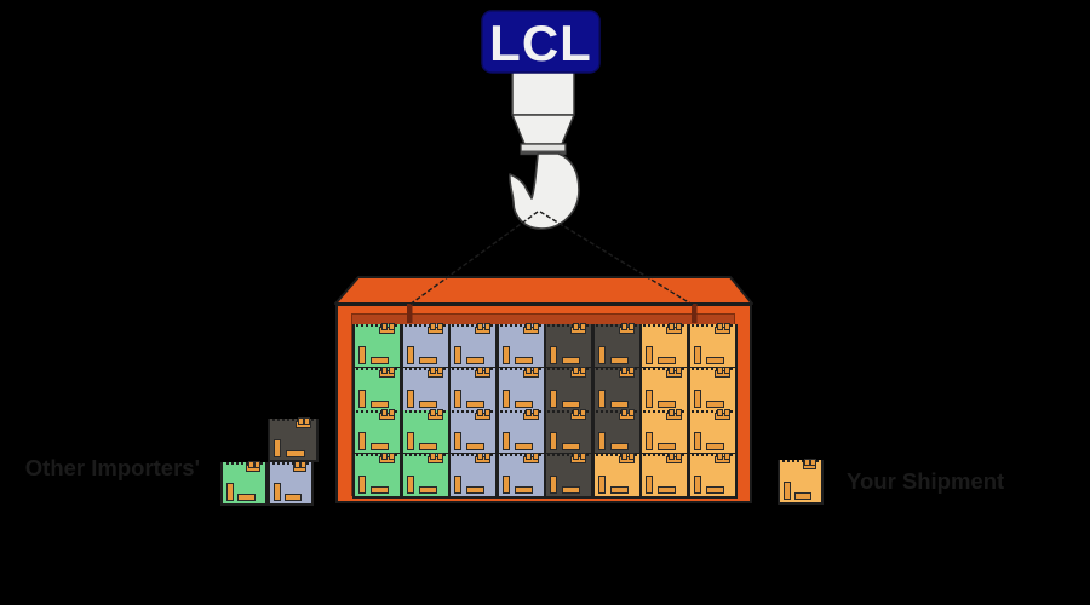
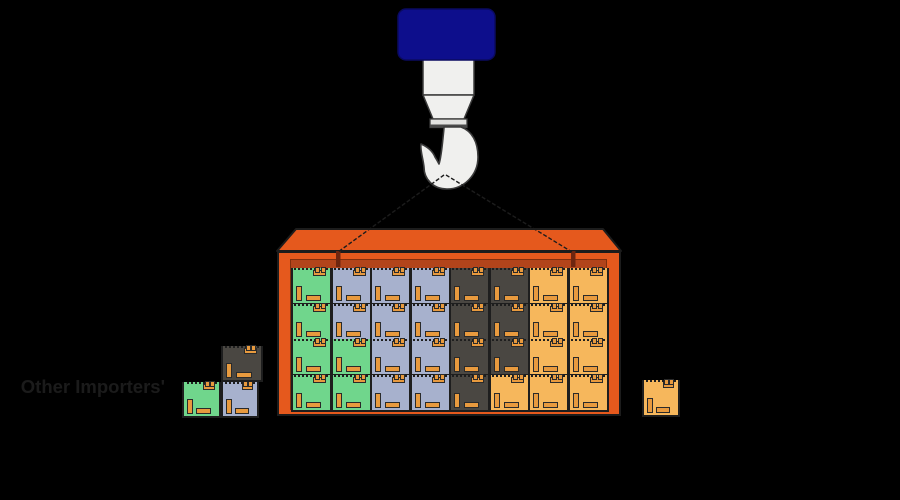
  Other Importers'
- Your Shipment
- LCL
